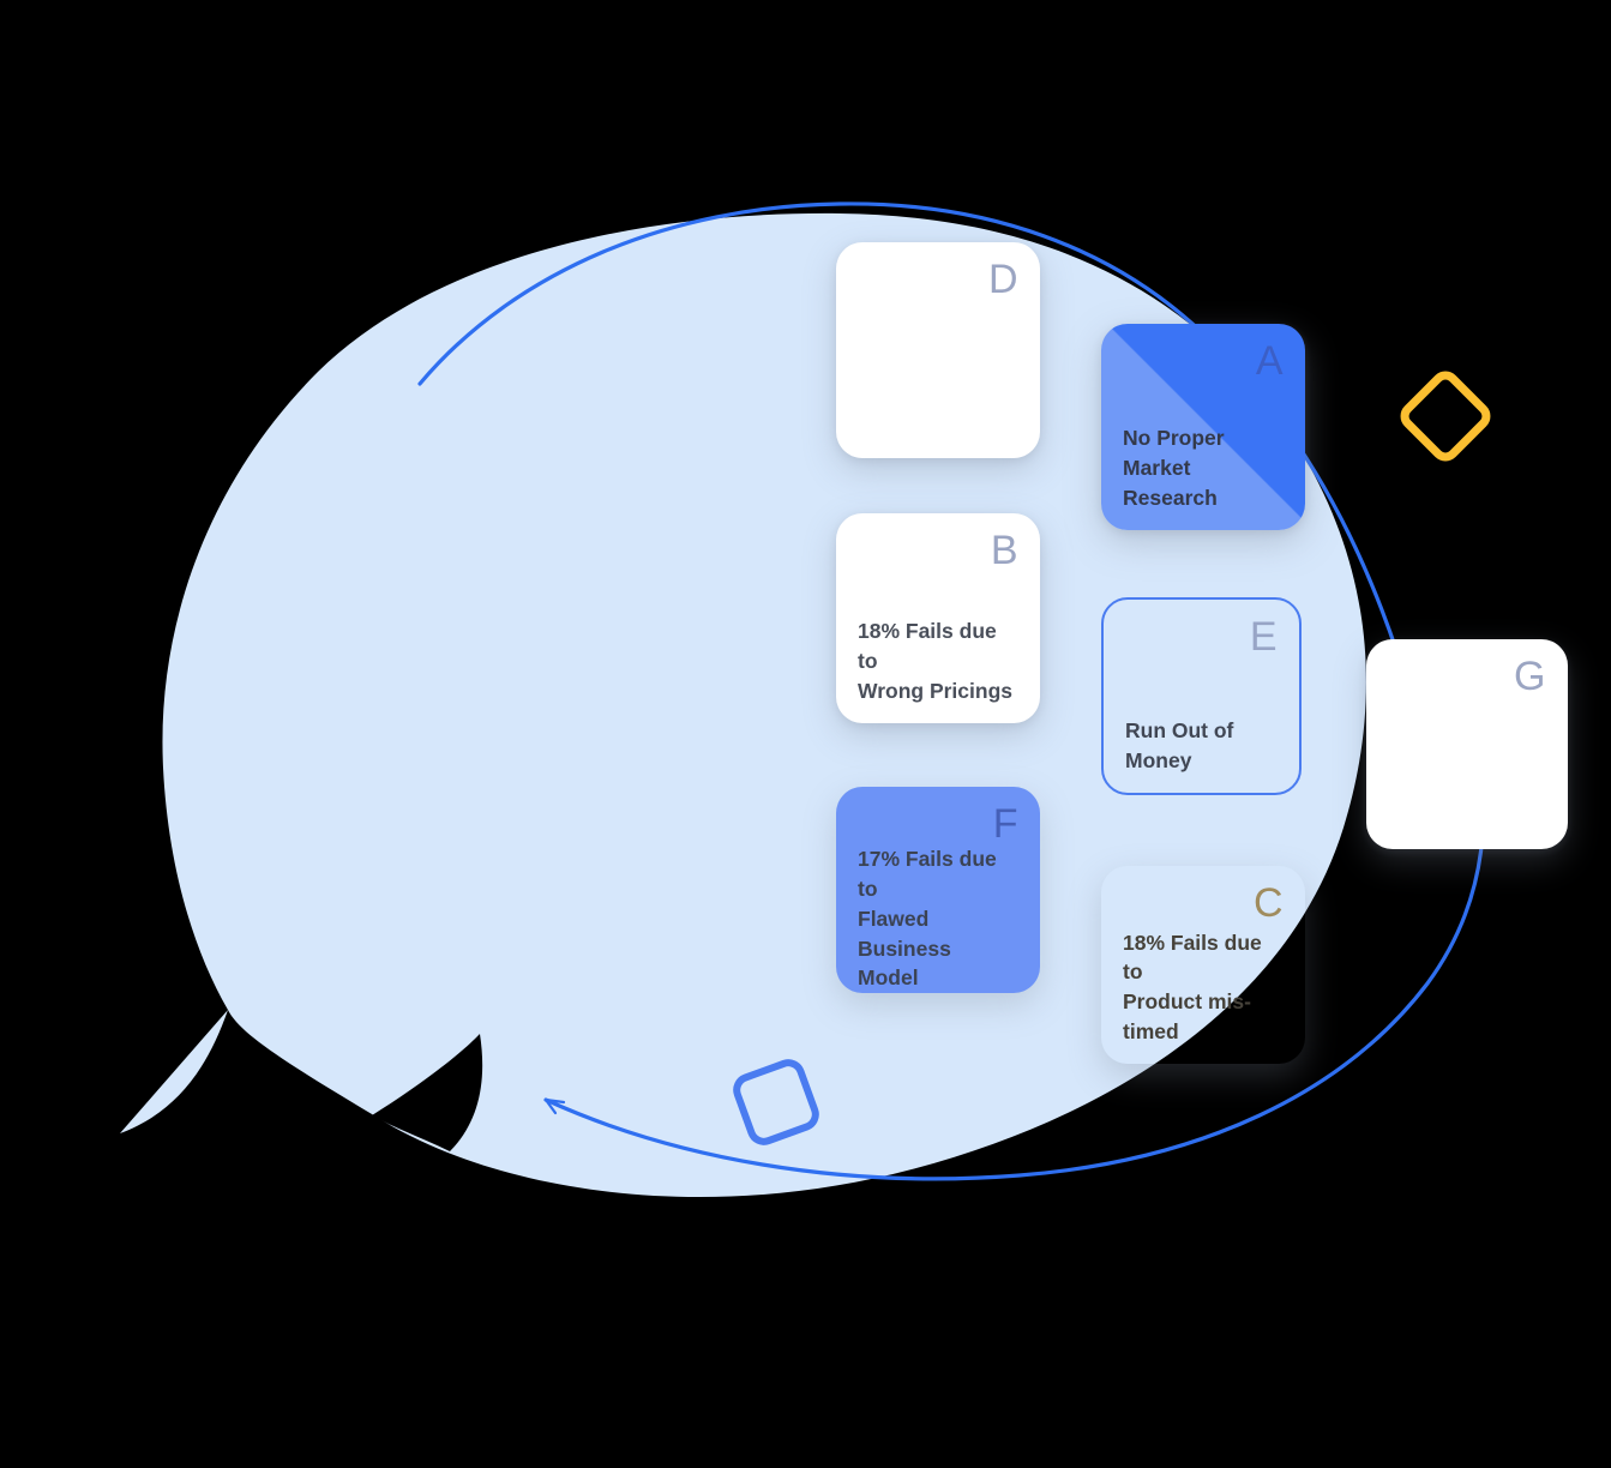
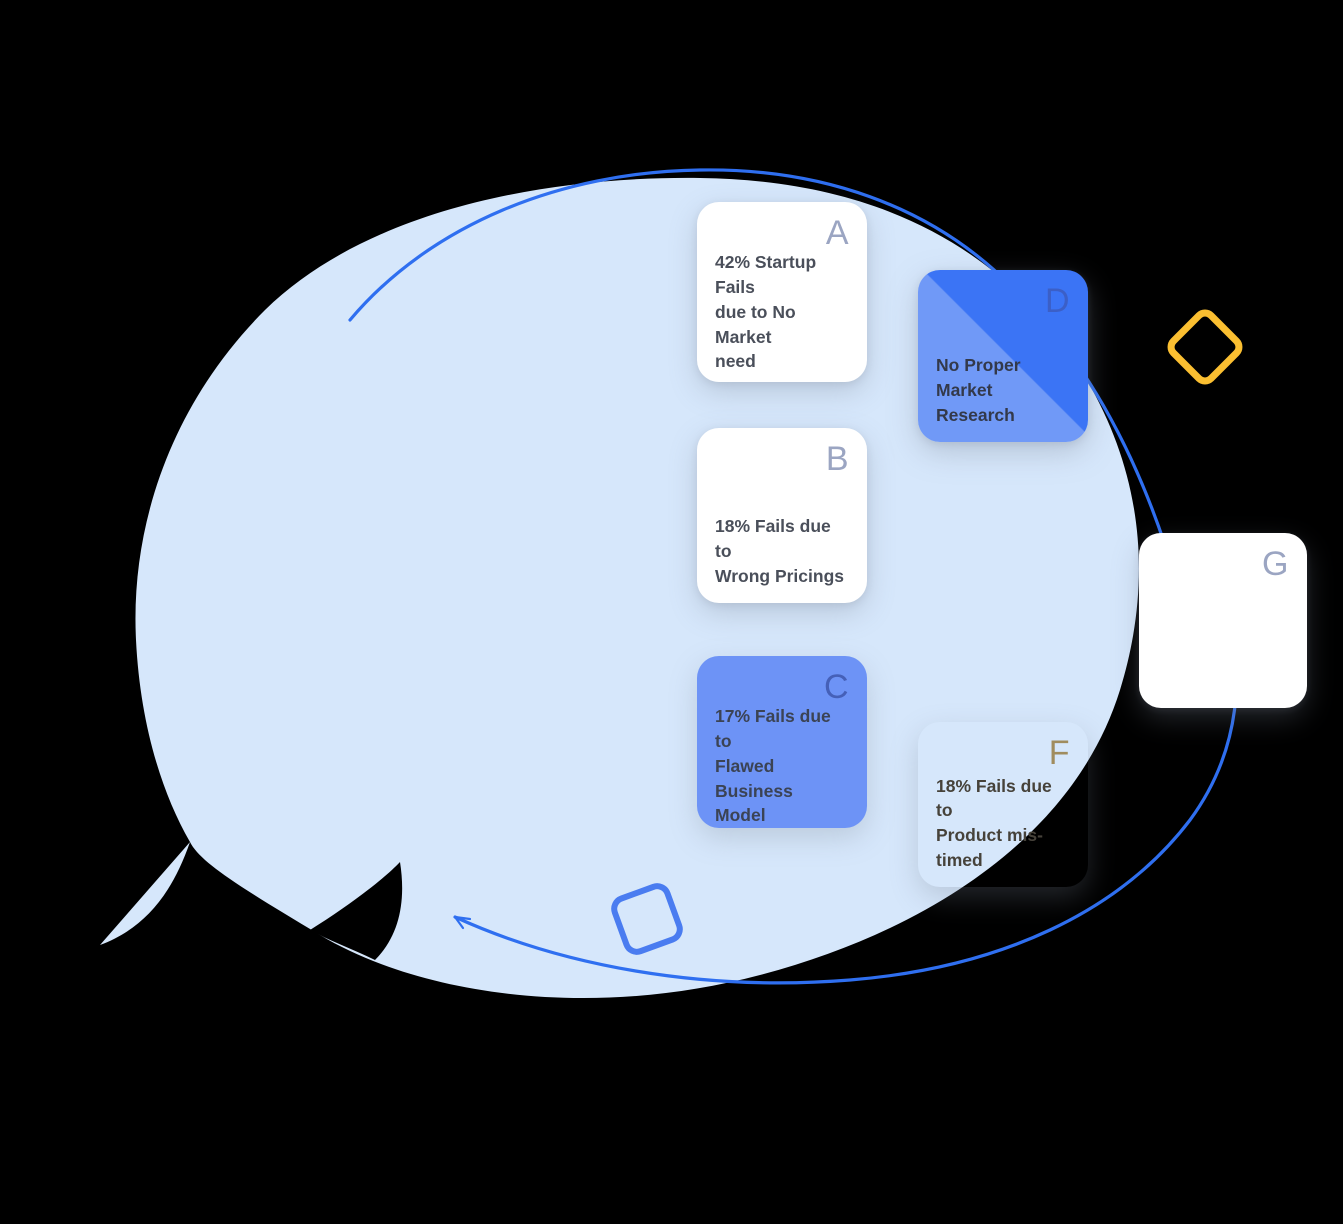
- D
+ A
+ 42% Startup Fails
+ due to No Market
+ need
  B
  18% Fails due to
  Wrong Pricings
- F
+ C
  17% Fails due to
  Flawed Business
  Model
- A
+ D
  No Proper Market
  Research
- E
- Run Out of
- Money
- C
+ F
  18% Fails due to
  Product mis-timed
  G
